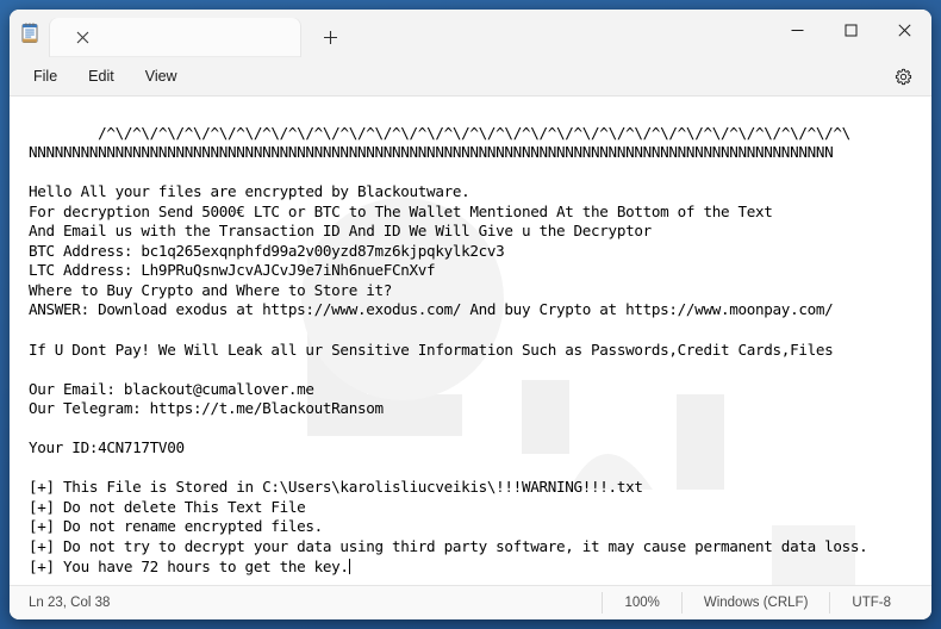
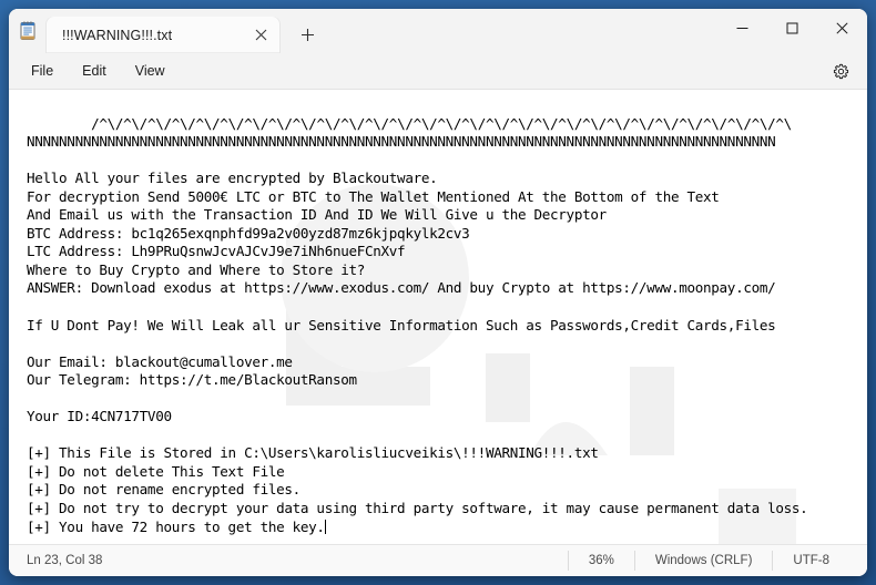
+ !!!WARNING!!!.txt
  File
  Edit
  View
  /^\/^\/^\/^\/^\/^\/^\/^\/^\/^\/^\/^\/^\/^\/^\/^\/^\/^\/^\/^\/^\/^\/^\/^\/^\/^\/^\/^\/^\
  NNNNNNNNNNNNNNNNNNNNNNNNNNNNNNNNNNNNNNNNNNNNNNNNNNNNNNNNNNNNNNNNNNNNNNNNNNNNNNNNNNNNNNNNNNNNN
  Hello All your files are encrypted by Blackoutware.
  For decryption Send 5000€ LTC or BTC to The Wallet Mentioned At the Bottom of the Text
  And Email us with the Transaction ID And ID We Will Give u the Decryptor
  BTC Address: bc1q265exqnphfd99a2v00yzd87mz6kjpqkylk2cv3
  LTC Address: Lh9PRuQsnwJcvAJCvJ9e7iNh6nueFCnXvf
  Where to Buy Crypto and Where to Store it?
  ANSWER: Download exodus at https://www.exodus.com/ And buy Crypto at https://www.moonpay.com/
  If U Dont Pay! We Will Leak all ur Sensitive Information Such as Passwords,Credit Cards,Files
  Our Email: blackout@cumallover.me
  Our Telegram: https://t.me/BlackoutRansom
  Your ID:4CN717TV00
  [+] This File is Stored in C:\Users\karolisliucveikis\!!!WARNING!!!.txt
  [+] Do not delete This Text File
  [+] Do not rename encrypted files.
  [+] Do not try to decrypt your data using third party software, it may cause permanent data loss.
  [+] You have 72 hours to get the key.
  Ln 23, Col 38
- 100%
+ 36%
  Windows (CRLF)
  UTF-8
